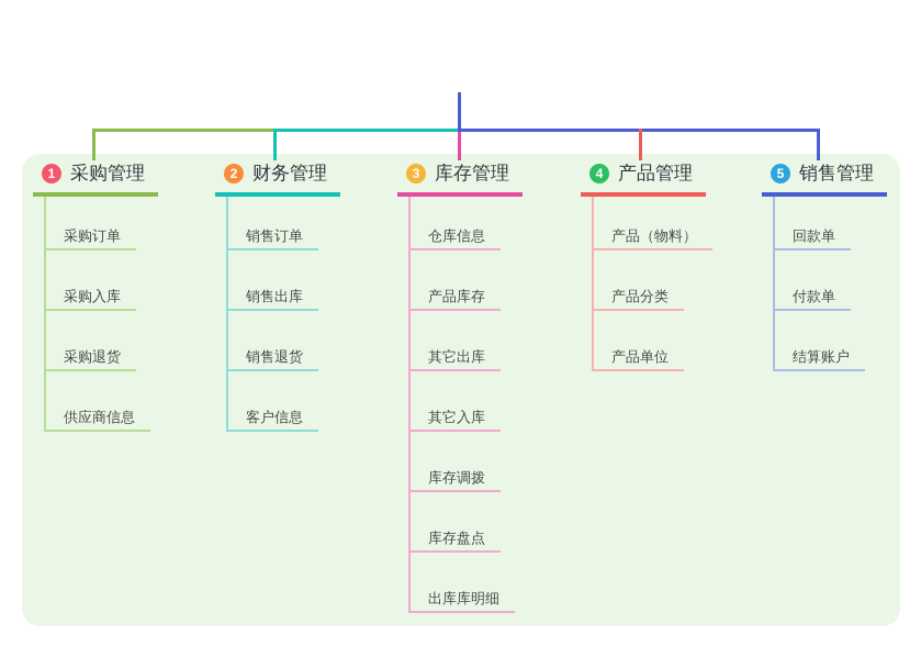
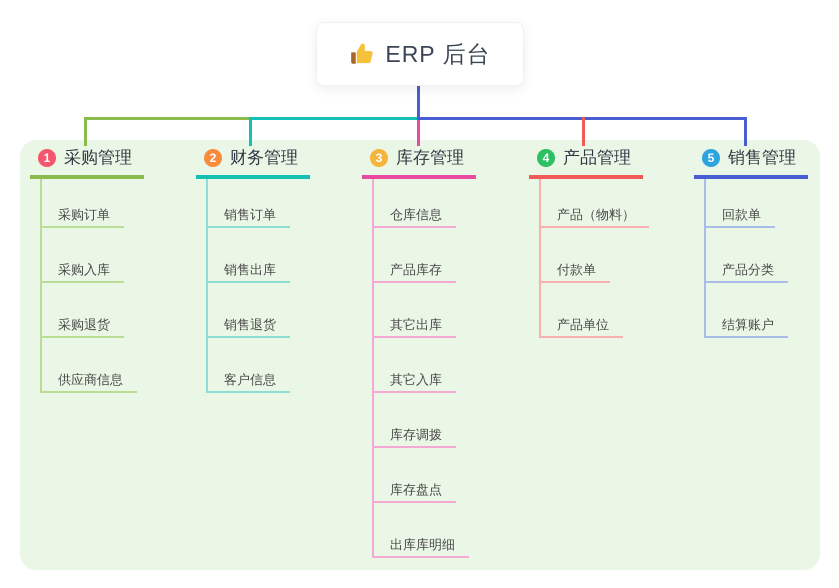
  1
  采购管理
  采购订单
  采购入库
  采购退货
  供应商信息
  2
  财务管理
  销售订单
  销售出库
  销售退货
  客户信息
  3
  库存管理
  仓库信息
  产品库存
  其它出库
  其它入库
  库存调拨
  库存盘点
  出库库明细
  4
  产品管理
  产品（物料）
- 产品分类
+ 付款单
  产品单位
  5
  销售管理
  回款单
- 付款单
+ 产品分类
  结算账户
+ ERP 后台
